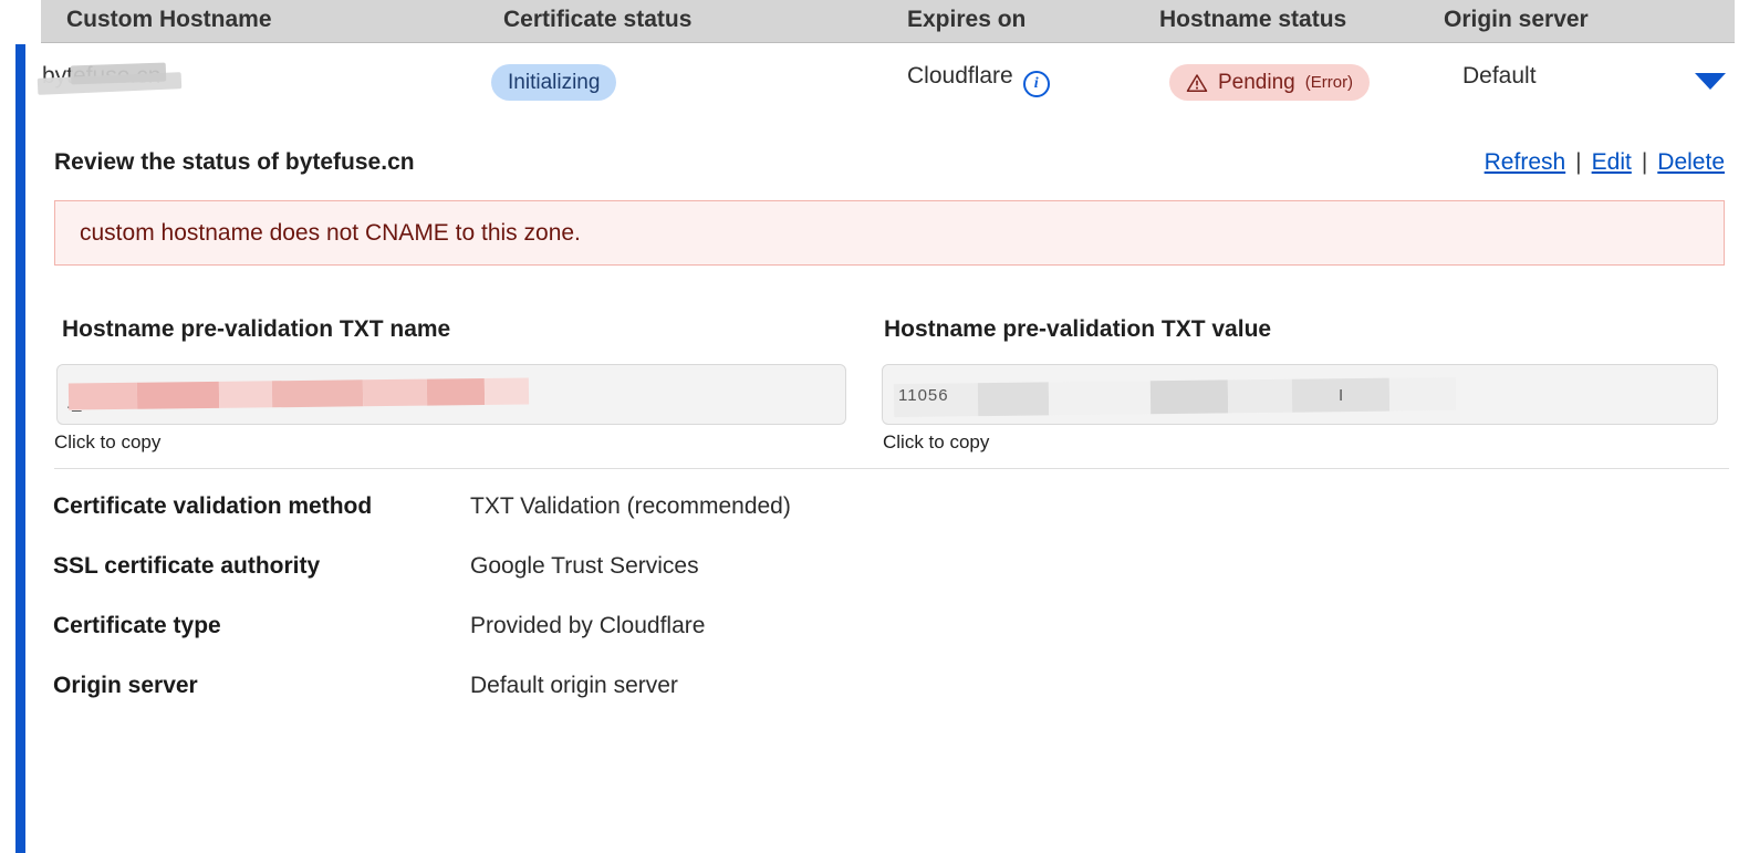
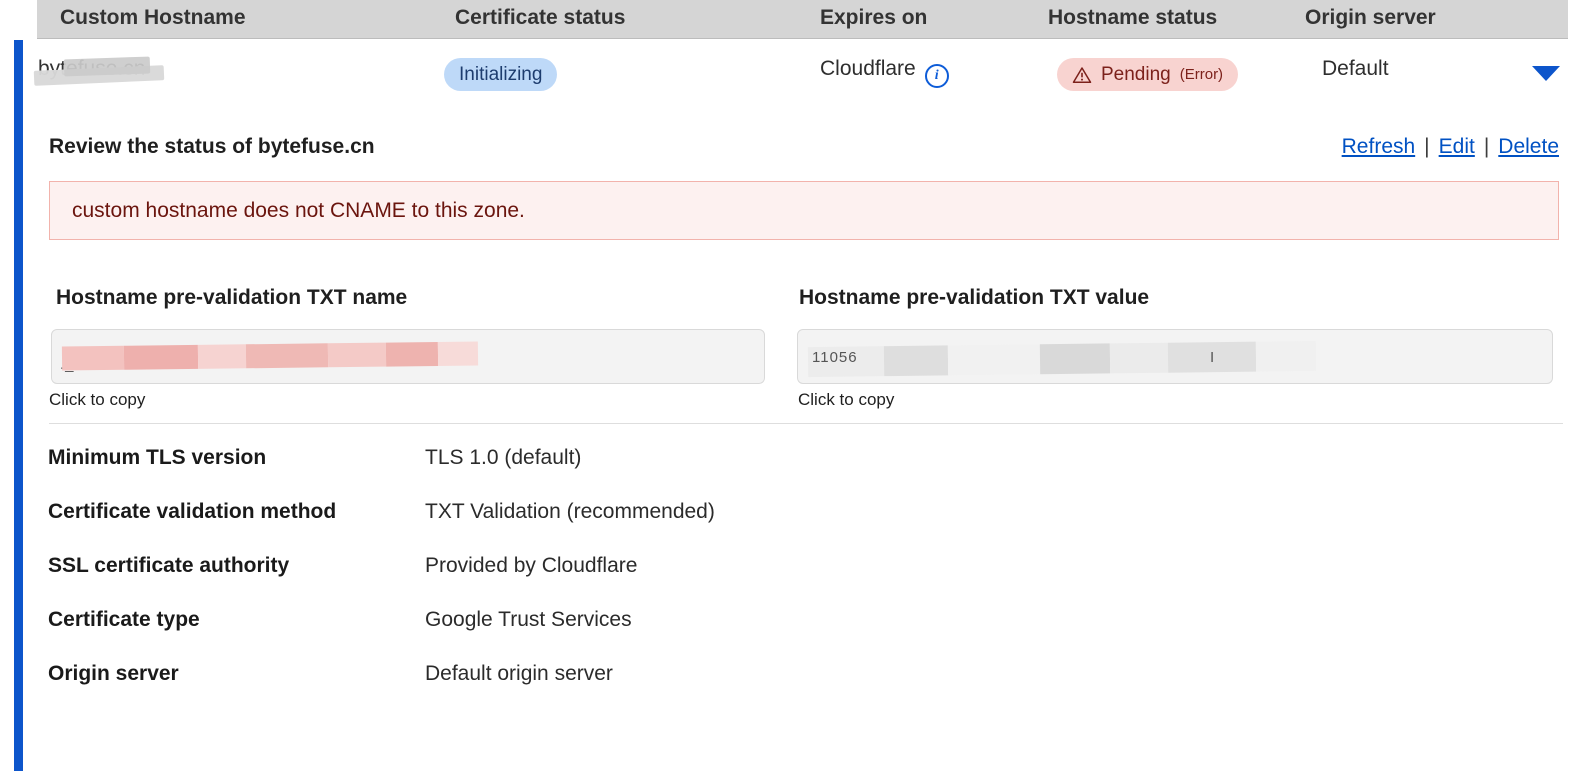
  Custom Hostname
  Certificate status
  Expires on
  Hostname status
  Origin server
  Initializing
  Cloudflare i
  Pending
  (Error)
  Default
  Review the status of bytefuse.cn
  Refresh | Edit | Delete
  custom hostname does not CNAME to this zone.
  Hostname pre-validation TXT name
  Click to copy
  Hostname pre-validation TXT value
  11056
  I
  Click to copy
+ Minimum TLS version
+ TLS 1.0 (default)
  Certificate validation method
  TXT Validation (recommended)
  SSL certificate authority
- Google Trust Services
+ Provided by Cloudflare
  Certificate type
- Provided by Cloudflare
+ Google Trust Services
  Origin server
  Default origin server
